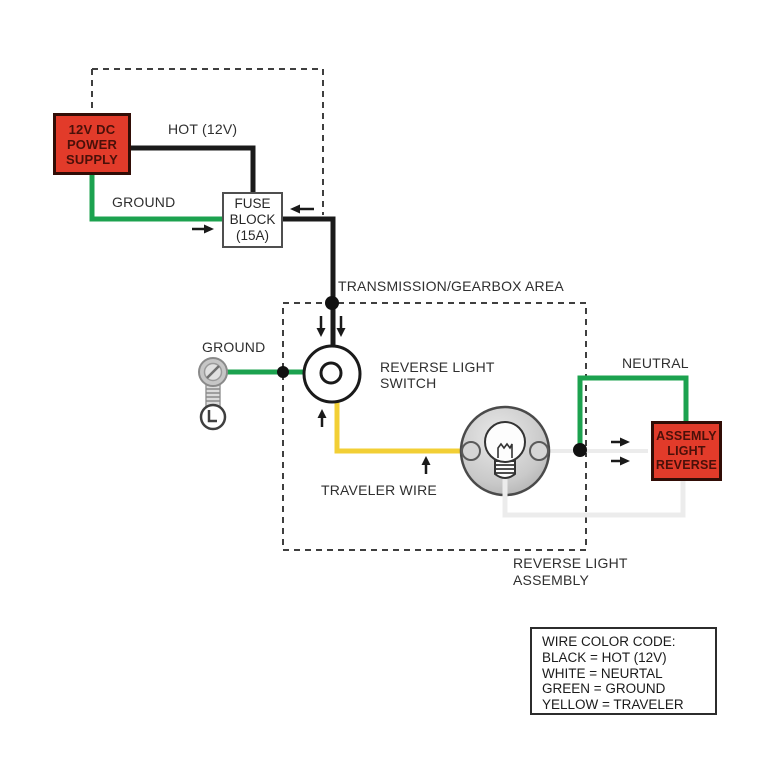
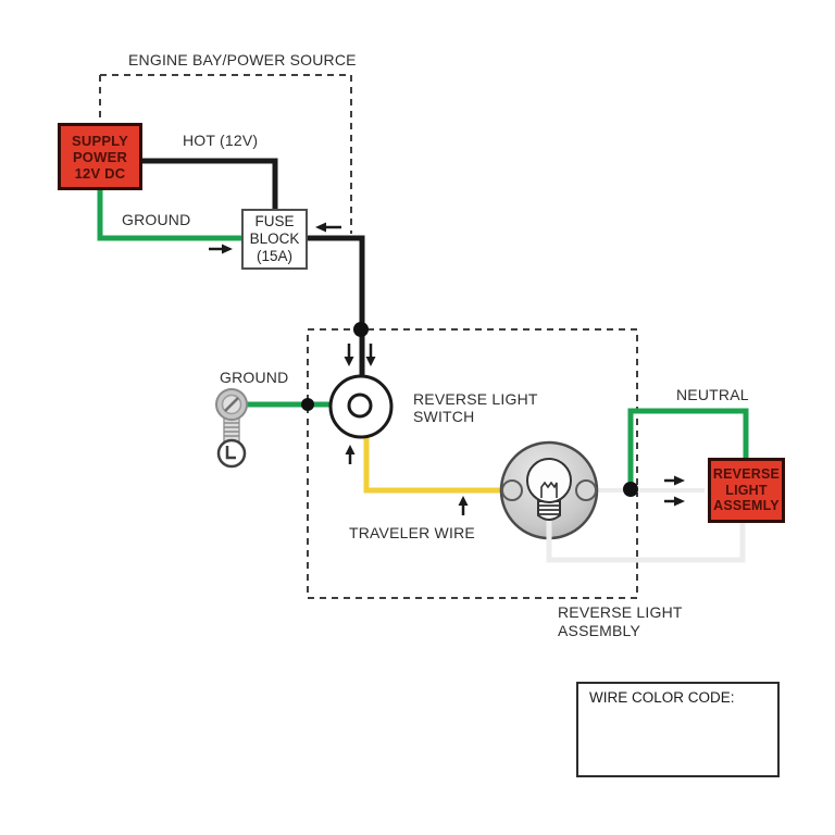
- 12V DC
+ SUPPLY
  POWER
- SUPPLY
+ 12V DC
  FUSE
  BLOCK
  (15A)
- ASSEMLY
+ REVERSE
  LIGHT
- REVERSE
+ ASSEMLY
+ ENGINE BAY/POWER SOURCE
  HOT (12V)
  GROUND
- TRANSMISSION/GEARBOX AREA
  GROUND
  REVERSE LIGHT
  SWITCH
  NEUTRAL
  TRAVELER WIRE
  REVERSE LIGHT
  ASSEMBLY
  WIRE COLOR CODE:
- BLACK = HOT (12V)
- WHITE = NEURTAL
- GREEN = GROUND
- YELLOW = TRAVELER
